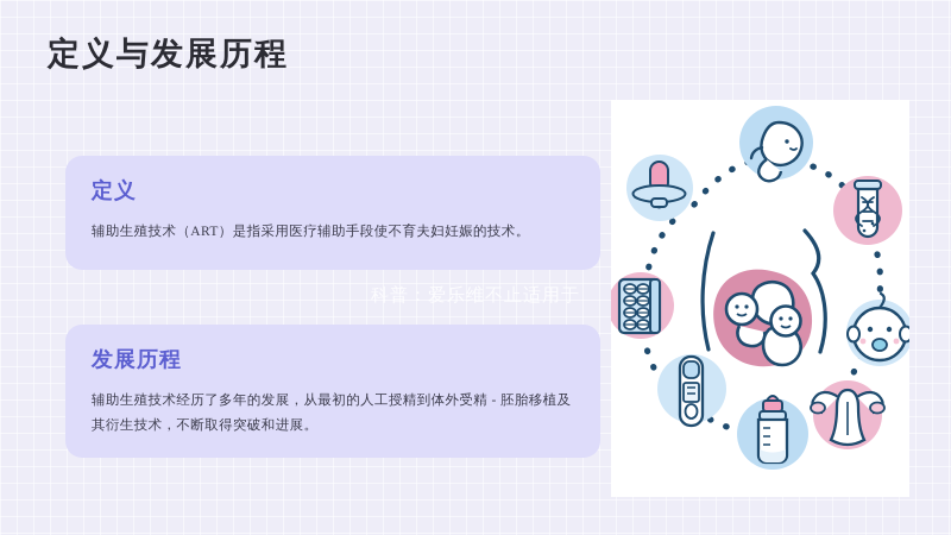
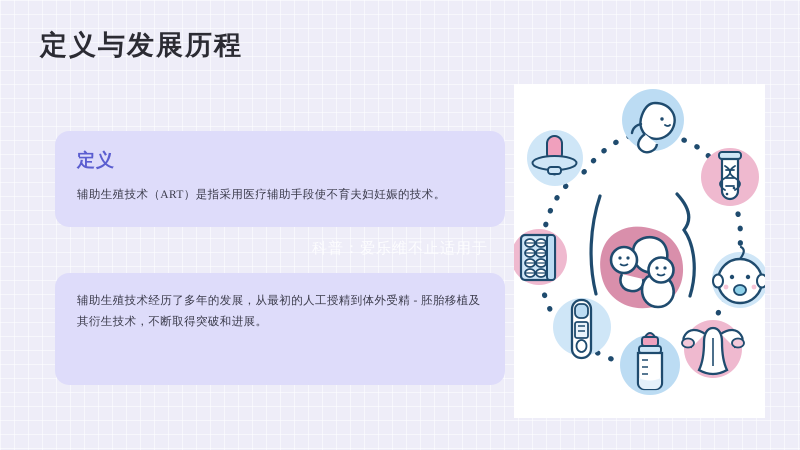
  定义与发展历程
  定义
  辅助生殖技术（ART）是指采用医疗辅助手段使不育夫妇妊娠的技术。
- 发展历程
  辅助生殖技术经历了多年的发展，从最初的人工授精到体外受精 - 胚胎移植及其衍生技术，不断取得突破和进展。
